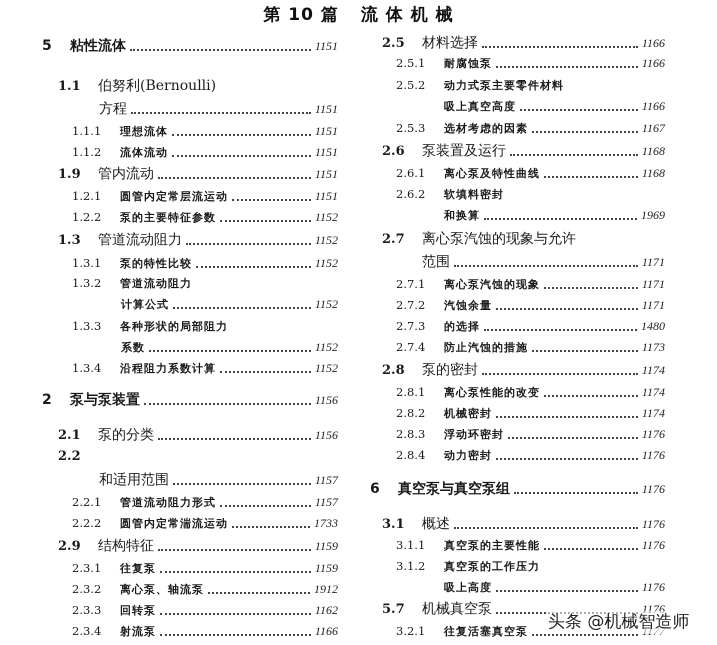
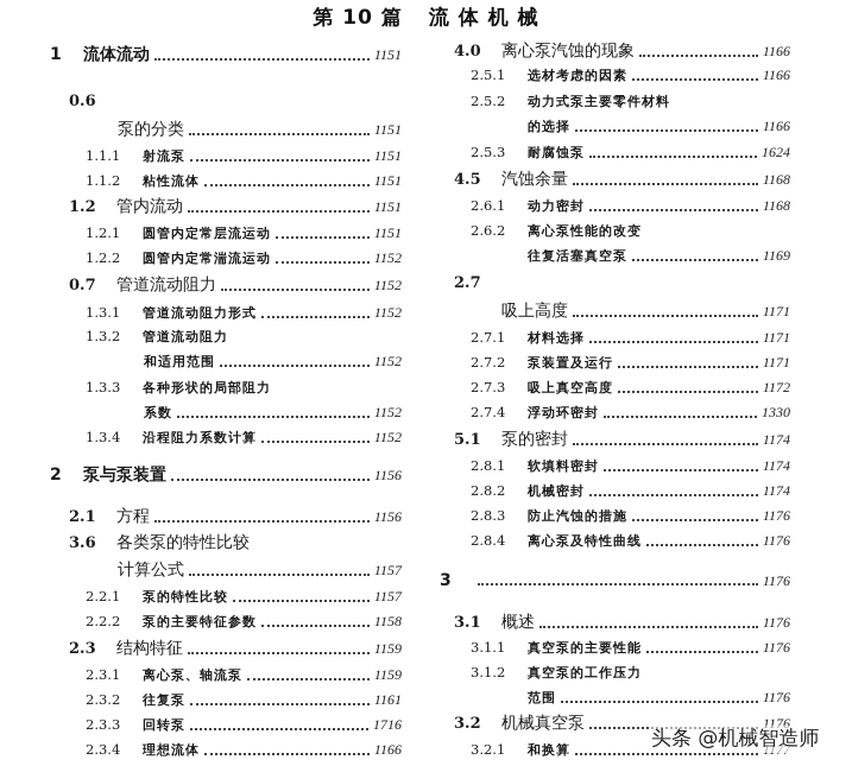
  第 10 篇 流 体 机 械
- 5
+ 1
- 粘性流体
+ 流体流动
  1151
- 1.1
+ 0.6
- 伯努利(Bernoulli)
- 方程
+ 泵的分类
  1151
  1.1.1
- 理想流体
+ 射流泵
  1151
  1.1.2
- 流体流动
+ 粘性流体
  1151
- 1.9
+ 1.2
  管内流动
  1151
  1.2.1
  圆管内定常层流运动
  1151
  1.2.2
- 泵的主要特征参数
+ 圆管内定常湍流运动
  1152
- 1.3
+ 0.7
  管道流动阻力
  1152
  1.3.1
- 泵的特性比较
+ 管道流动阻力形式
  1152
  1.3.2
  管道流动阻力
- 计算公式
+ 和适用范围
  1152
  1.3.3
  各种形状的局部阻力
  系数
  1152
  1.3.4
  沿程阻力系数计算
  1152
  2
  泵与泵装置
  1156
  2.1
- 泵的分类
+ 方程
  1156
- 2.2
+ 3.6
+ 各类泵的特性比较
- 和适用范围
+ 计算公式
  1157
  2.2.1
- 管道流动阻力形式
+ 泵的特性比较
  1157
  2.2.2
- 圆管内定常湍流运动
+ 泵的主要特征参数
- 1733
+ 1158
- 2.9
+ 2.3
  结构特征
  1159
  2.3.1
- 往复泵
+ 离心泵、轴流泵
  1159
  2.3.2
- 离心泵、轴流泵
+ 往复泵
- 1912
+ 1161
  2.3.3
  回转泵
- 1162
+ 1716
  2.3.4
- 射流泵
+ 理想流体
  1166
- 2.5
+ 4.0
- 材料选择
+ 离心泵汽蚀的现象
  1166
  2.5.1
- 耐腐蚀泵
+ 选材考虑的因素
  1166
  2.5.2
  动力式泵主要零件材料
- 吸上真空高度
+ 的选择
  1166
  2.5.3
- 选材考虑的因素
+ 耐腐蚀泵
- 1167
+ 1624
- 2.6
+ 4.5
- 泵装置及运行
+ 汽蚀余量
  1168
  2.6.1
- 离心泵及特性曲线
+ 动力密封
  1168
  2.6.2
- 软填料密封
+ 离心泵性能的改变
- 和换算
+ 往复活塞真空泵
- 1969
+ 1169
  2.7
- 离心泵汽蚀的现象与允许
- 范围
+ 吸上高度
  1171
  2.7.1
- 离心泵汽蚀的现象
+ 材料选择
  1171
  2.7.2
- 汽蚀余量
+ 泵装置及运行
  1171
  2.7.3
- 的选择
+ 吸上真空高度
- 1480
+ 1172
  2.7.4
- 防止汽蚀的措施
+ 浮动环密封
- 1173
+ 1330
- 2.8
+ 5.1
  泵的密封
  1174
  2.8.1
- 离心泵性能的改变
+ 软填料密封
  1174
  2.8.2
  机械密封
  1174
  2.8.3
- 浮动环密封
+ 防止汽蚀的措施
  1176
  2.8.4
- 动力密封
+ 离心泵及特性曲线
  1176
- 6
+ 3
- 真空泵与真空泵组
  1176
  3.1
  概述
  1176
  3.1.1
  真空泵的主要性能
  1176
  3.1.2
  真空泵的工作压力
- 吸上高度
+ 范围
  1176
- 5.7
+ 3.2
  机械真空泵
  1176
  3.2.1
- 往复活塞真空泵
+ 和换算
  1177
  头条 @机械智造师
